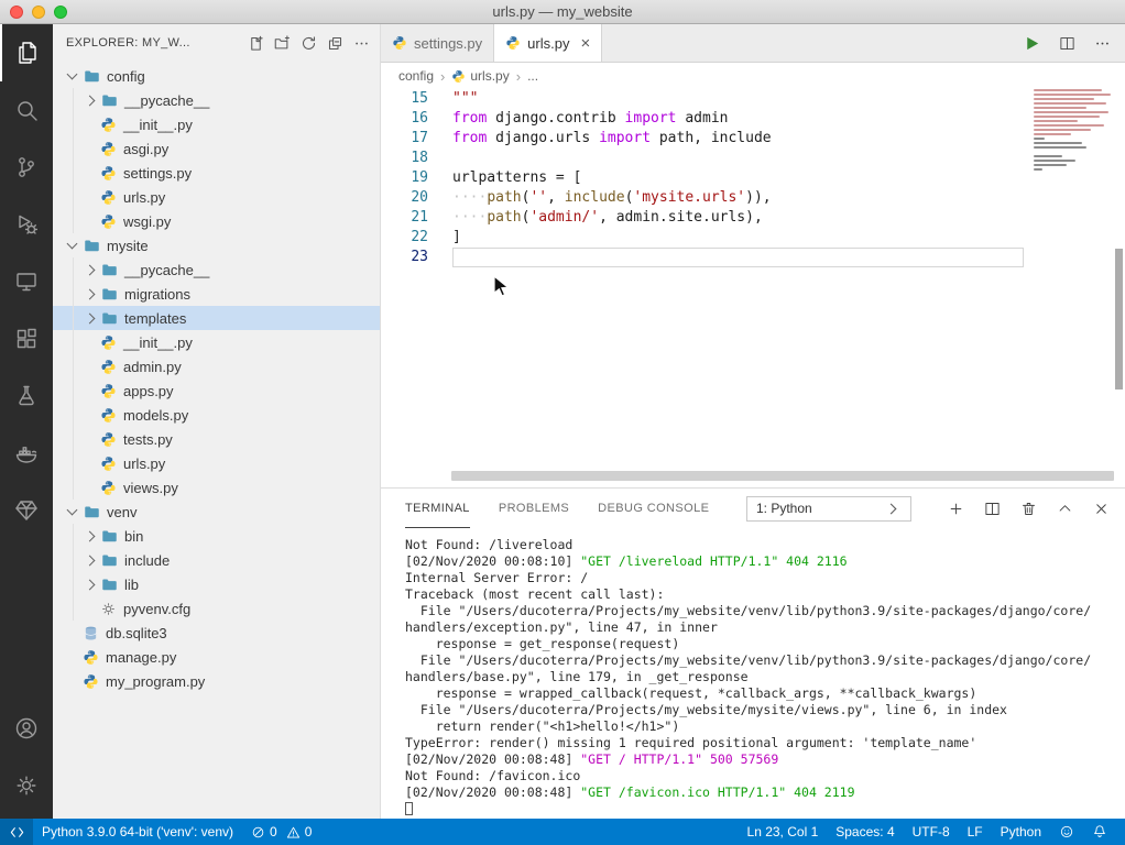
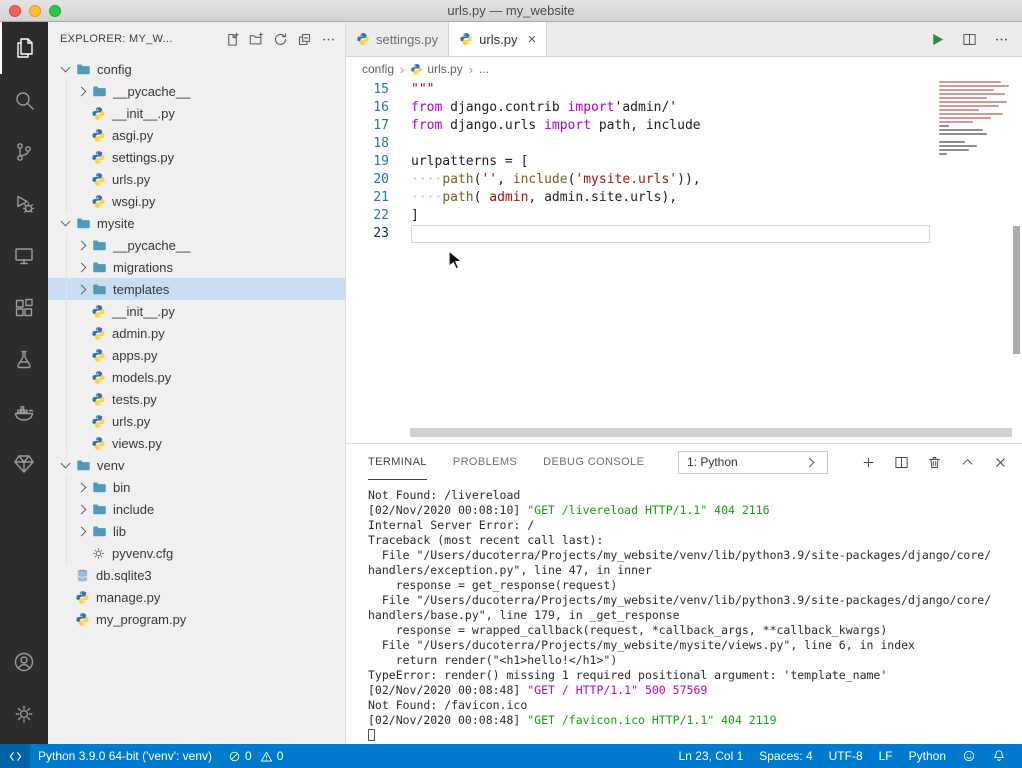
  urls.py — my_website
  EXPLORER: MY_W...
  config
  __pycache__
  __init__.py
  asgi.py
  settings.py
  urls.py
  wsgi.py
  mysite
  __pycache__
  migrations
  templates
  __init__.py
  admin.py
  apps.py
  models.py
  tests.py
  urls.py
  views.py
  venv
  bin
  include
  lib
  pyvenv.cfg
  db.sqlite3
  manage.py
  my_program.py
  settings.py
  urls.py
  ×
  config
  ›
  urls.py
  ›
  ...
  15
  16
  17
  18
  19
  20
  21
  22
  23
  """
- from django.contrib import admin
+ from django.contrib import'admin/'
  from django.urls import path, include
  urlpatterns = [
  ····path('', include('mysite.urls')),
- ····path('admin/', admin.site.urls),
+ ····path( admin, admin.site.urls),
  ]
  TERMINAL
  PROBLEMS
  DEBUG CONSOLE
  1: Python
  Not Found: /livereload
  [02/Nov/2020 00:08:10] "GET /livereload HTTP/1.1" 404 2116
  Internal Server Error: /
  Traceback (most recent call last):
  File "/Users/ducoterra/Projects/my_website/venv/lib/python3.9/site-packages/django/core/
  handlers/exception.py", line 47, in inner
  response = get_response(request)
  File "/Users/ducoterra/Projects/my_website/venv/lib/python3.9/site-packages/django/core/
  handlers/base.py", line 179, in _get_response
  response = wrapped_callback(request, *callback_args, **callback_kwargs)
  File "/Users/ducoterra/Projects/my_website/mysite/views.py", line 6, in index
  return render("<h1>hello!</h1>")
  TypeError: render() missing 1 required positional argument: 'template_name'
  [02/Nov/2020 00:08:48] "GET / HTTP/1.1" 500 57569
  Not Found: /favicon.ico
  [02/Nov/2020 00:08:48] "GET /favicon.ico HTTP/1.1" 404 2119
  Python 3.9.0 64-bit ('venv': venv)
  0
  0
  Ln 23, Col 1
  Spaces: 4
  UTF-8
  LF
  Python
